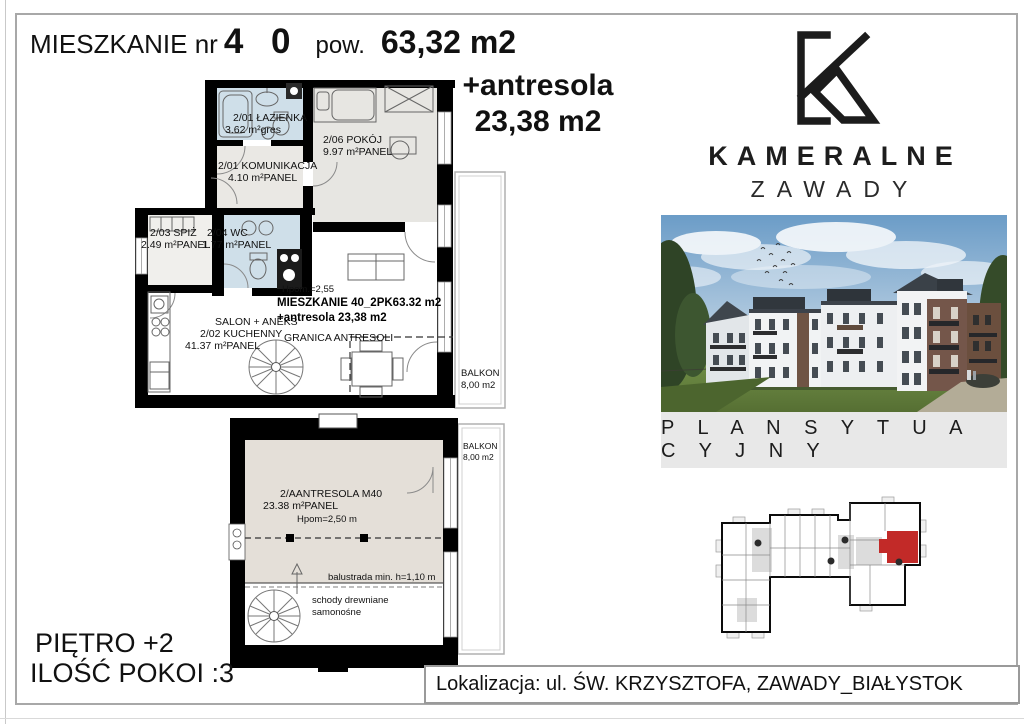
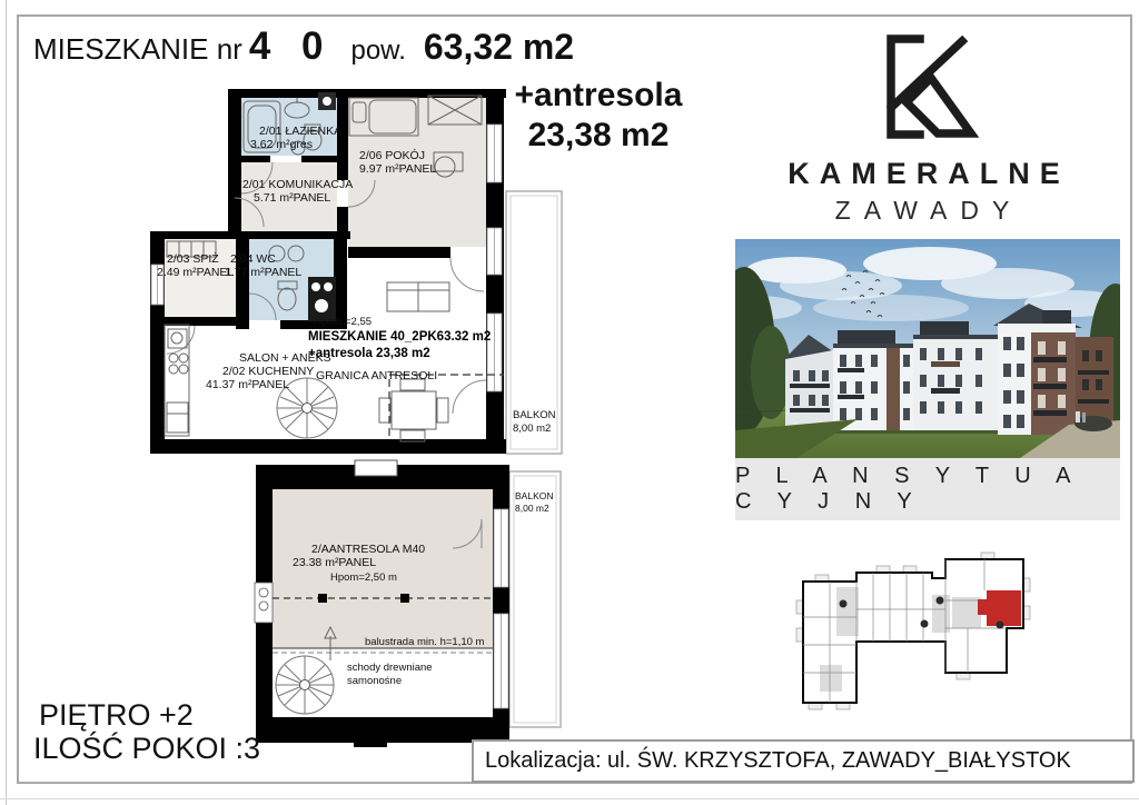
  MIESZKANIE nr
  4 0
  pow.
  63,32 m2
  +antresola
  23,38 m2
  BALKON
  8,00 m2
  2/01 ŁAZIENKA
  3.62 m²gres
  2/06 POKÓJ
  9.97 m²PANEL
  2/01 KOMUNIKACJA
- 4.10 m²PANEL
+ 5.71 m²PANEL
  2/03 SPIŻ
  2.49 m²PANEL
  2/04 WC
  1.77 m²PANEL
  SALON + ANEKS
  2/02 KUCHENNY
  41.37 m²PANEL
  Hpom.=2,55
  MIESZKANIE 40_2PK63.32 m2
  +antresola 23,38 m2
  GRANICA ANTRESOLI
  BALKON
  8,00 m2
  2/AANTRESOLA M40
  23.38 m²PANEL
  Hpom=2,50 m
  balustrada min. h=1,10 m
  schody drewniane
  samonośne
  KAMERALNE
  ZAWADY
  P L A N S Y T U A C Y J N Y
  PIĘTRO +2
  ILOŚĆ POKOI :3
  Lokalizacja: ul. ŚW. KRZYSZTOFA, ZAWADY_BIAŁYSTOK
